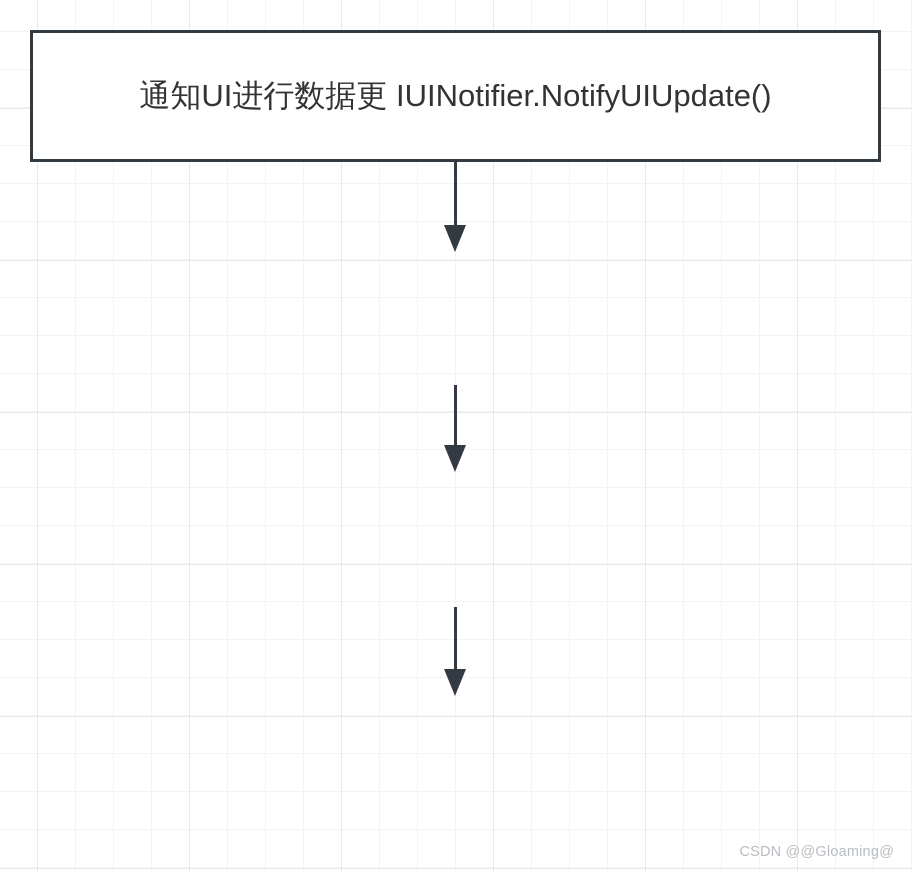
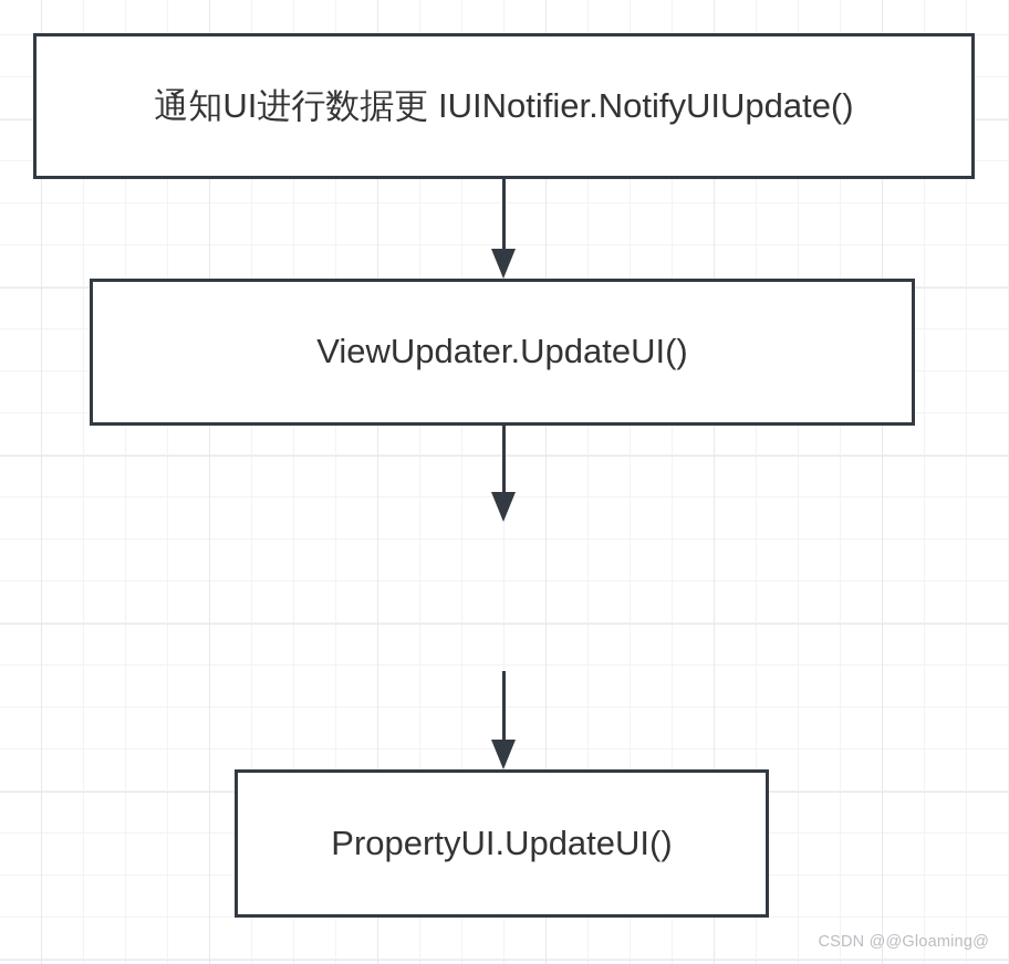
  通知UI进行数据更 IUINotifier.NotifyUIUpdate()
+ ViewUpdater.UpdateUI()
+ PropertyUI.UpdateUI()
  CSDN @@Gloaming@
